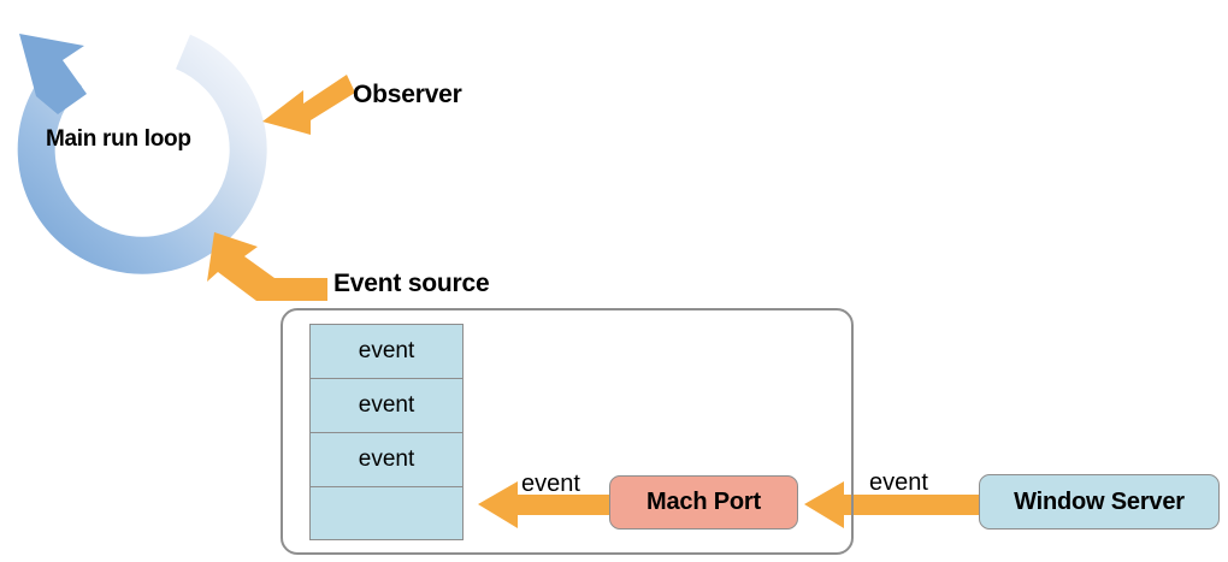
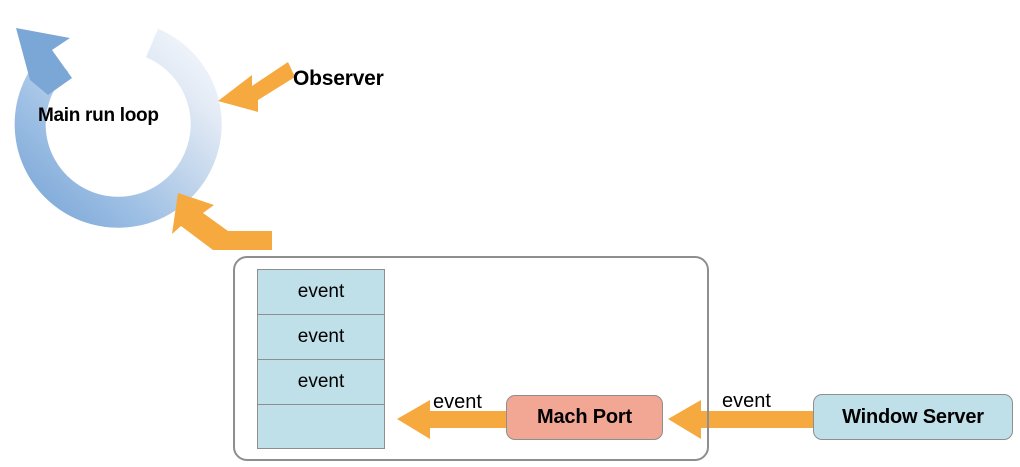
  event
  event
  event
  Mach Port
  Window Server
  Main run loop
  Observer
- Event source
  event
  event
